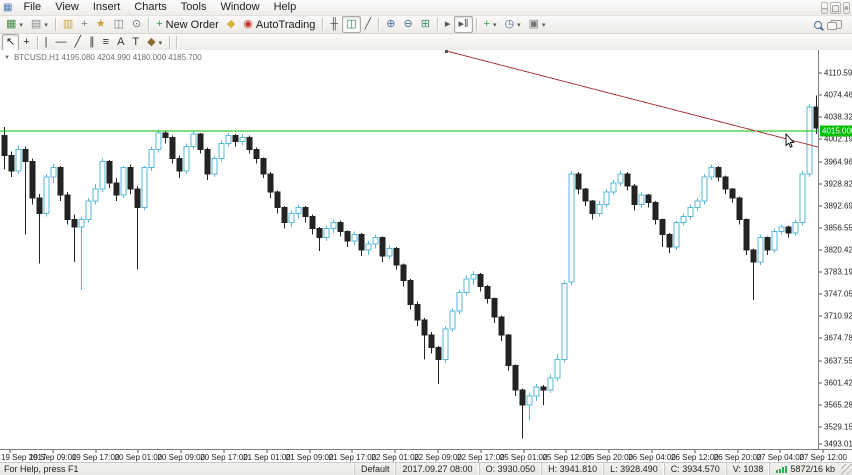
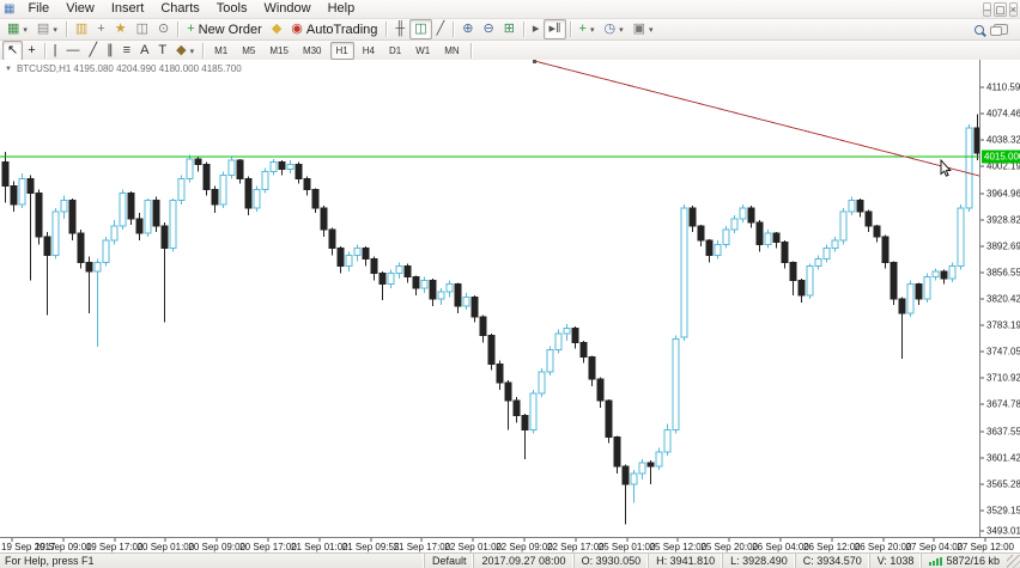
  ▦
  File View Insert Charts Tools Window Help
  – ▢ ×
  ▦
  ▤
  ▥
  +
  ★
  ◫
  ⊙
  +
  New Order
  ◆
  ◉
  AutoTrading
  ╫
  ◫
  ╱
  ⊕
  ⊖
  ⊞
  ▸
  ▸‖
  +
  ◷
  ▣
  ↖
  +
  |
  —
  ╱
  ∥
  ≡
  A
  T
  ◆
+ M1
+ M5
+ M15
+ M30
+ H1
+ H4
+ D1
+ W1
+ MN
  BTCUSD,H1 4195.080 4204.990 4180.000 4185.700
  4110.59
  4074.46
  4038.32
  4002.19
  3964.96
  3928.82
  3892.69
  3856.55
  3820.42
  3783.19
  3747.05
  3710.92
  3674.78
  3637.55
  3601.42
  3565.28
  3529.15
  3493.01
  4015.00
  19 Sep 2017
  19 Sep 09:00
  19 Sep 17:00
  20 Sep 01:00
  20 Sep 09:00
  20 Sep 17:00
  21 Sep 01:00
- 21 Sep 09:00
+ 21 Sep 09:55
  21 Sep 17:00
  22 Sep 01:00
  22 Sep 09:00
  22 Sep 17:00
  25 Sep 01:00
  25 Sep 12:00
  25 Sep 20:00
  26 Sep 04:00
  26 Sep 12:00
  26 Sep 20:00
  27 Sep 04:00
  27 Sep 12:00
  For Help, press F1
  Default
  2017.09.27 08:00
  O: 3930.050
  H: 3941.810
  L: 3928.490
  C: 3934.570
  V: 1038
  5872/16 kb
